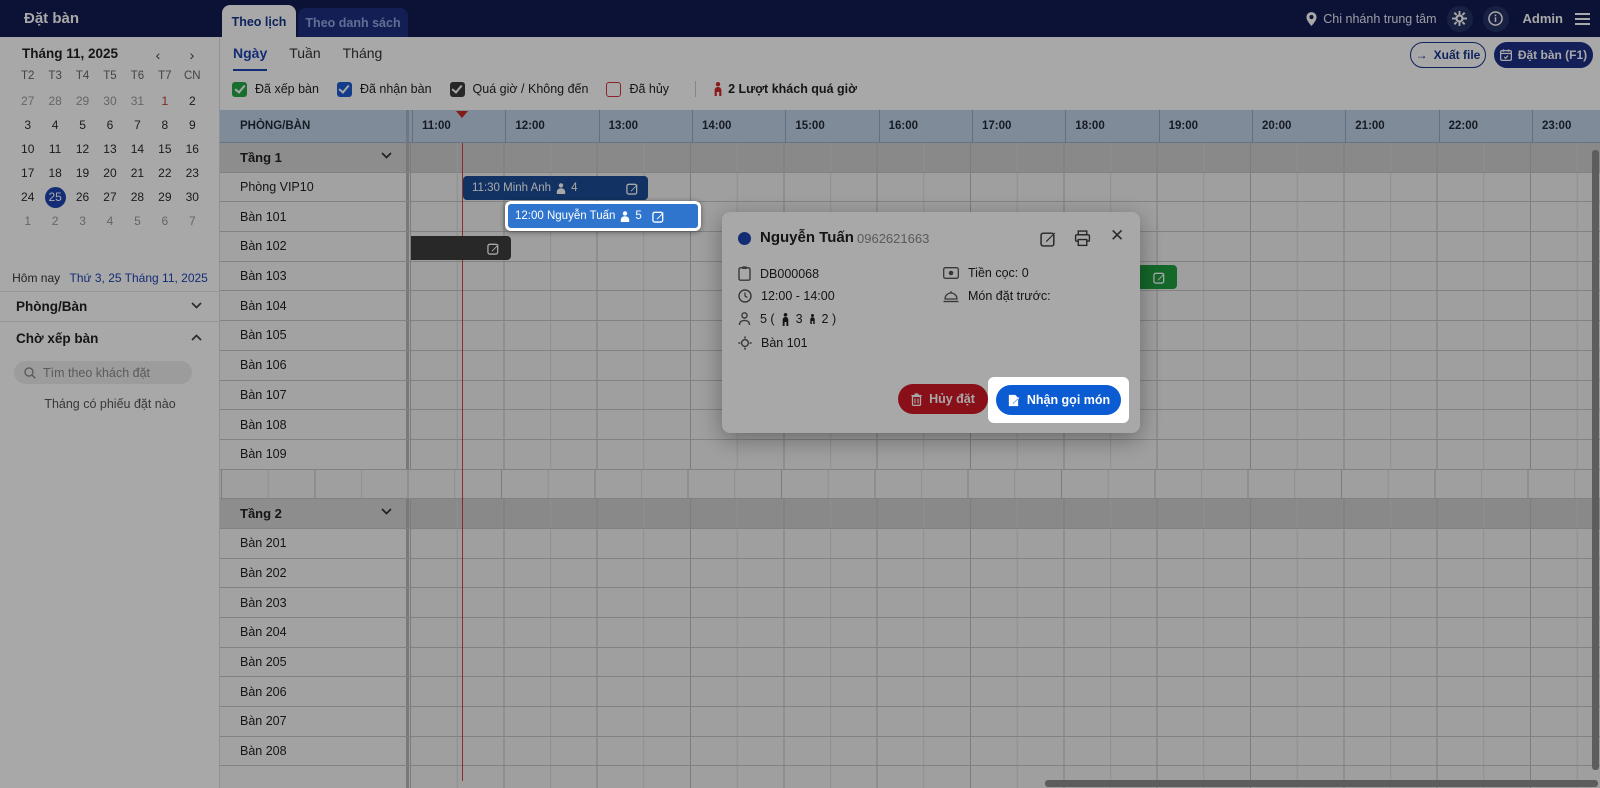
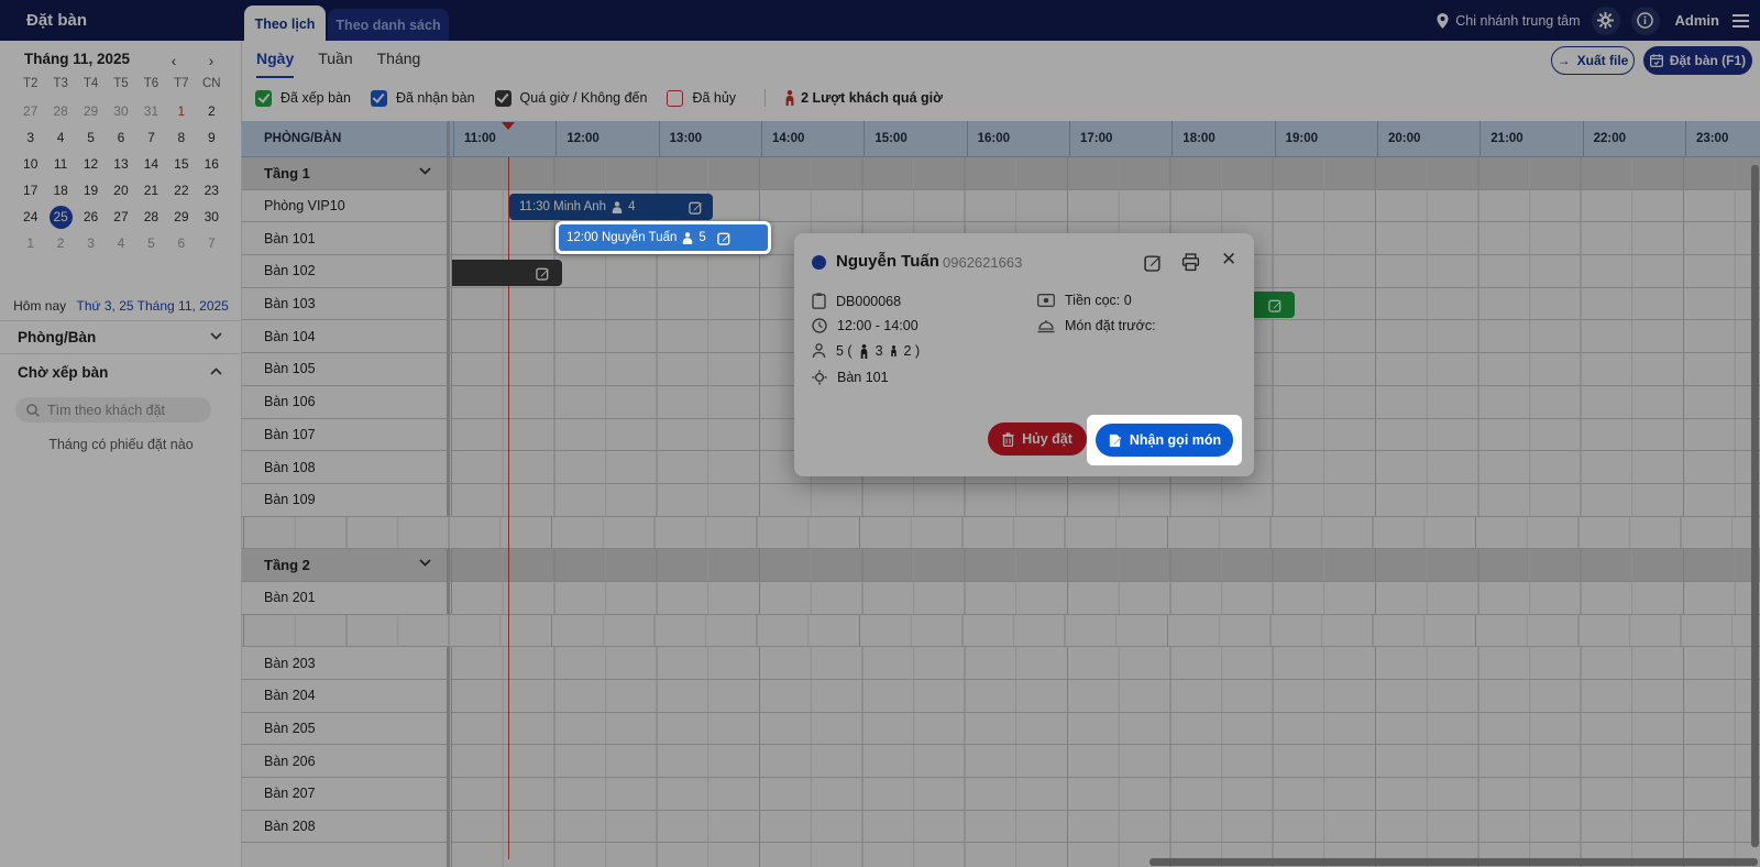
  Đặt bàn
  Theo lịch
  Theo danh sách
  Chi nhánh trung tâm
  Admin
  Tháng 11, 2025
  ‹
  ›
  T2
  T3
  T4
  T5
  T6
  T7
  CN
  27
  28
  29
  30
  31
  1
  2
  3
  4
  5
  6
  7
  8
  9
  10
  11
  12
  13
  14
  15
  16
  17
  18
  19
  20
  21
  22
  23
  24
  25
  26
  27
  28
  29
  30
  1
  2
  3
  4
  5
  6
  7
  Hôm nay Thứ 3, 25 Tháng 11, 2025
  Phòng/Bàn
  Chờ xếp bàn
  Tìm theo khách đặt
  Tháng có phiếu đặt nào
  Ngày
  Tuần
  Tháng
  Đã xếp bàn
  Đã nhận bàn
  Quá giờ / Không đến
  Đã hủy
  2 Lượt khách quá giờ
  →
  Xuất file
  Đặt bàn (F1)
  PHÒNG/BÀN
  11:00
  12:00
  13:00
  14:00
  15:00
  16:00
  17:00
  18:00
  19:00
  20:00
  21:00
  22:00
  23:00
  Tầng 1
  Phòng VIP10
  Bàn 101
  Bàn 102
  Bàn 103
  Bàn 104
  Bàn 105
  Bàn 106
  Bàn 107
  Bàn 108
  Bàn 109
  Tầng 2
  Bàn 201
- Bàn 202
  Bàn 203
  Bàn 204
  Bàn 205
  Bàn 206
  Bàn 207
  Bàn 208
  11:30 Minh Anh
  4
  Nguyễn Tuấn
  0962621663
  ✕
  DB000068
  12:00 - 14:00
  5 (
  3
  2 )
  Bàn 101
  Tiền cọc: 0
  Món đặt trước:
  Hủy đặt
  12:00 Nguyễn Tuấn
  5
  Nhận gọi món
